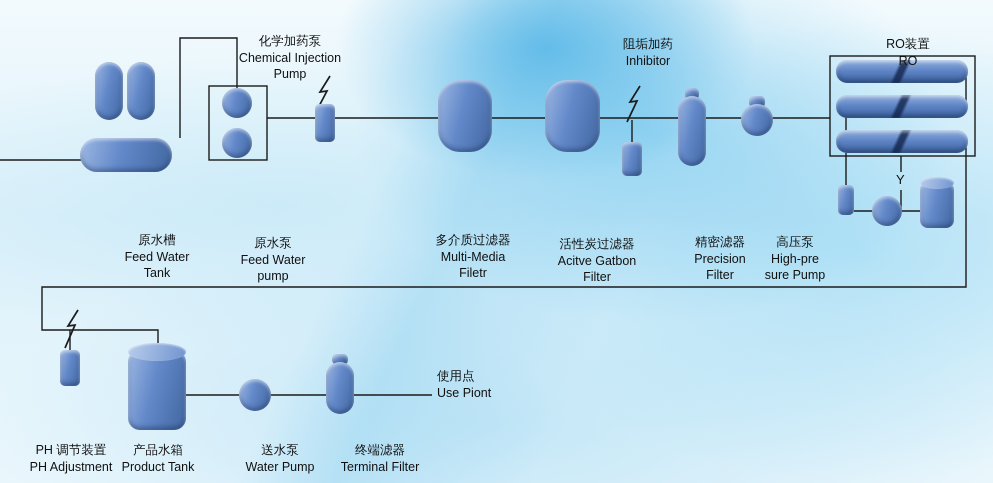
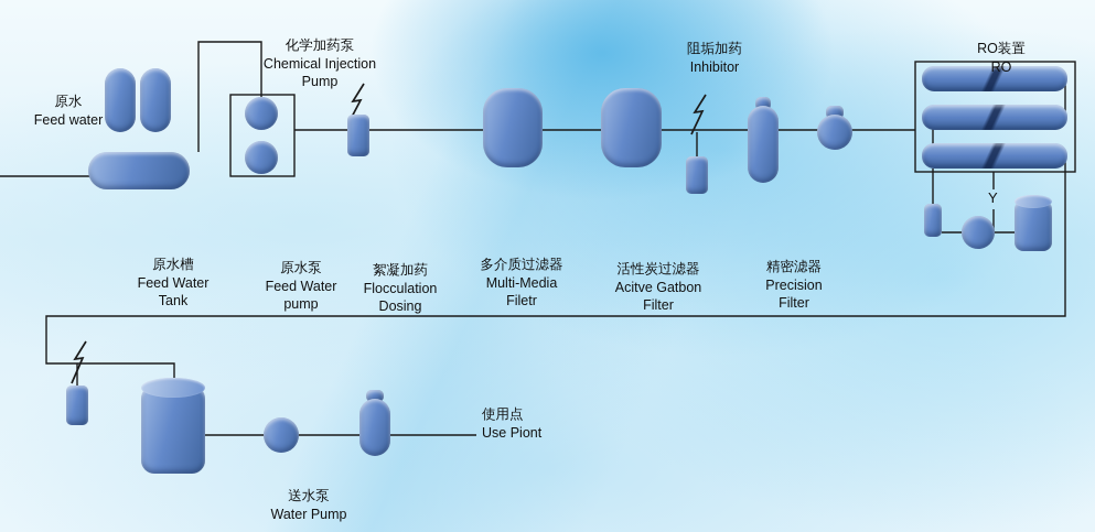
  Y
+ 原水
+ Feed water
  化学加药泵
  Chemical Injection
  Pump
  阻垢加药
  Inhibitor
  RO装置
  RO
  原水槽
  Feed Water
  Tank
  原水泵
  Feed Water
  pump
+ 絮凝加药
+ Flocculation
+ Dosing
  多介质过滤器
  Multi-Media
  Filetr
  活性炭过滤器
  Acitve Gatbon
  Filter
  精密滤器
  Precision
  Filter
- 高压泵
- High-pre
- sure Pump
- PH 调节装置
- PH Adjustment
- 产品水箱
- Product Tank
  送水泵
  Water Pump
- 终端滤器
- Terminal Filter
  使用点
  Use Piont
